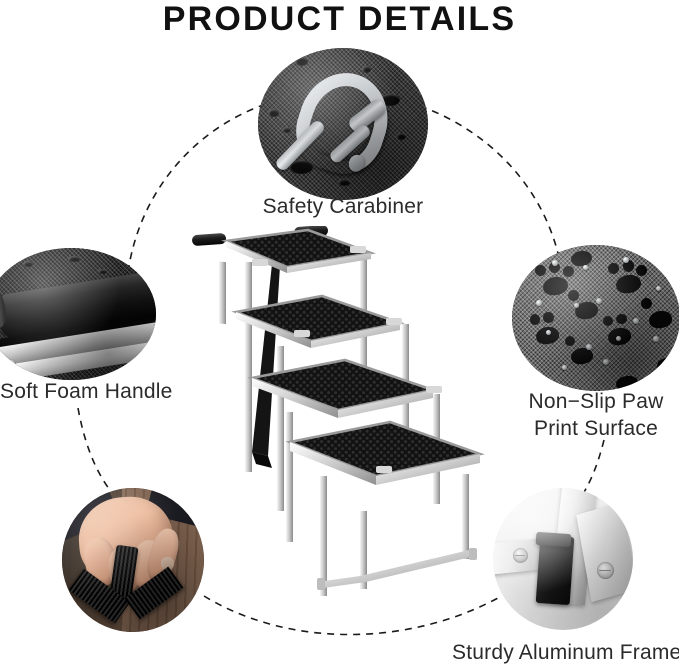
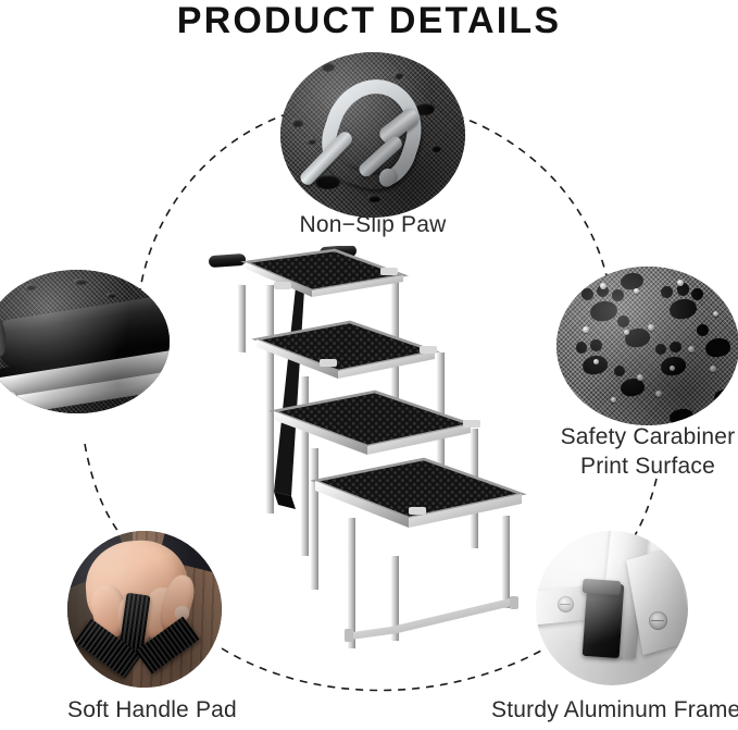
  PRODUCT DETAILS
- Safety Carabiner
+ Non−Slip Paw
- Soft Foam Handle
- Non−Slip Paw
+ Safety Carabiner
  Print Surface
+ Soft Handle Pad
  Sturdy Aluminum Frame
